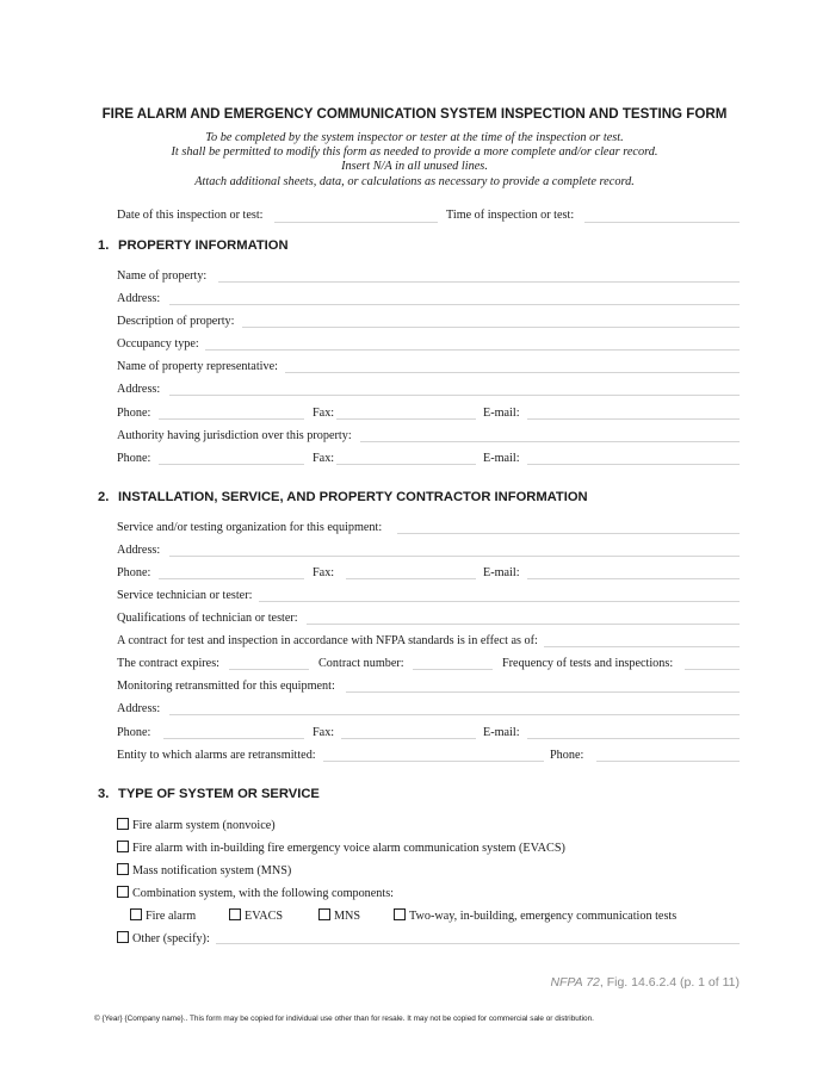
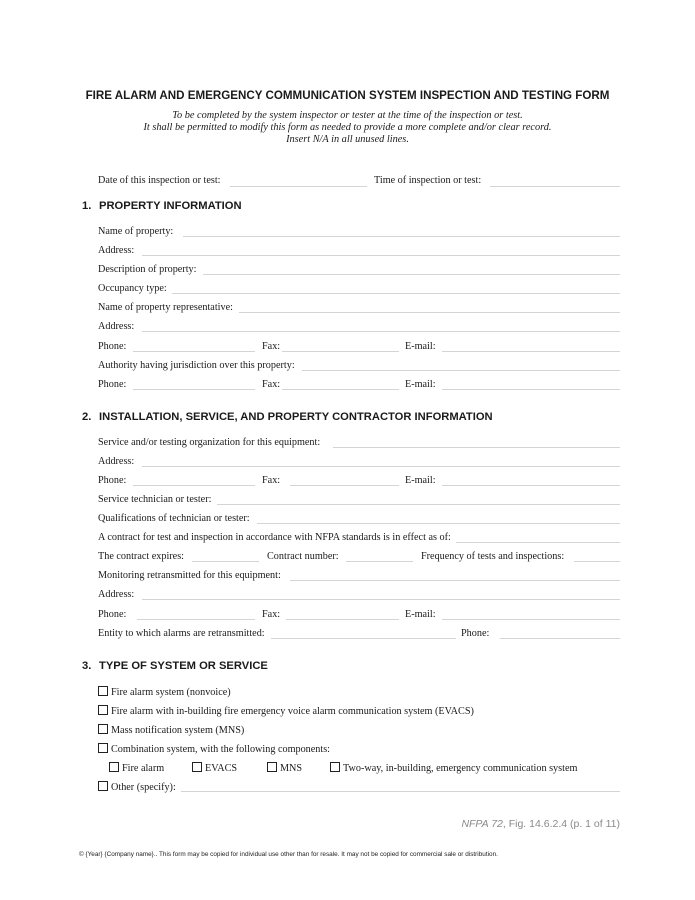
  FIRE ALARM AND EMERGENCY COMMUNICATION SYSTEM INSPECTION AND TESTING FORM
  To be completed by the system inspector or tester at the time of the inspection or test.
  It shall be permitted to modify this form as needed to provide a more complete and/or clear record.
  Insert N/A in all unused lines.
- Attach additional sheets, data, or calculations as necessary to provide a complete record.
  Date of this inspection or test:
  Time of inspection or test:
  1. PROPERTY INFORMATION
  Name of property:
  Address:
  Description of property:
  Occupancy type:
  Name of property representative:
  Address:
  Phone:
  Fax:
  E-mail:
  Authority having jurisdiction over this property:
  Phone:
  Fax:
  E-mail:
  2. INSTALLATION, SERVICE, AND PROPERTY CONTRACTOR INFORMATION
  Service and/or testing organization for this equipment:
  Address:
  Phone:
  Fax:
  E-mail:
  Service technician or tester:
  Qualifications of technician or tester:
  A contract for test and inspection in accordance with NFPA standards is in effect as of:
  The contract expires:
  Contract number:
  Frequency of tests and inspections:
  Monitoring retransmitted for this equipment:
  Address:
  Phone:
  Fax:
  E-mail:
  Entity to which alarms are retransmitted:
  Phone:
  3. TYPE OF SYSTEM OR SERVICE
  Fire alarm system (nonvoice)
  Fire alarm with in-building fire emergency voice alarm communication system (EVACS)
  Mass notification system (MNS)
  Combination system, with the following components:
  Fire alarm
  EVACS
  MNS
- Two-way, in-building, emergency communication tests
+ Two-way, in-building, emergency communication system
  Other (specify):
  NFPA 72, Fig. 14.6.2.4 (p. 1 of 11)
